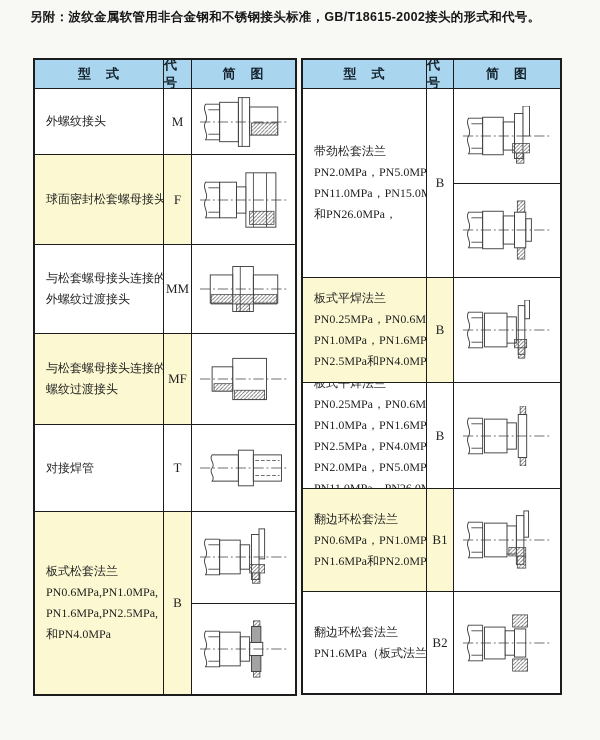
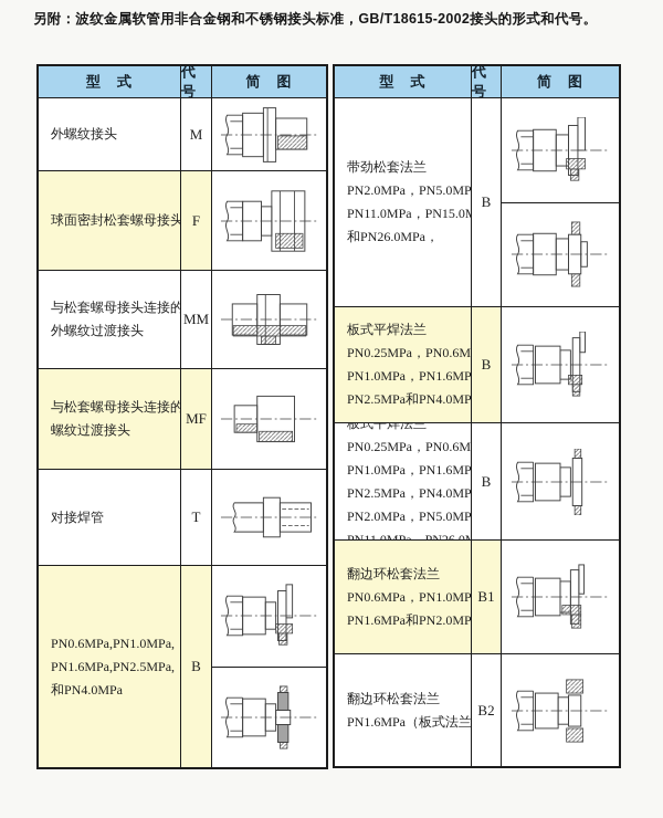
  另附：波纹金属软管用非合金钢和不锈钢接头标准，GB/T18615-2002接头的形式和代号。
  型 式
  代号
  简 图
  外螺纹接头
  M
  球面密封松套螺母接头
  F
  与松套螺母接头连接的
  外螺纹过渡接头
  MM
  与松套螺母接头连接的
  螺纹过渡接头
  MF
  对接焊管
  T
- 板式松套法兰
  PN0.6MPa,PN1.0MPa,
  PN1.6MPa,PN2.5MPa,
  和PN4.0MPa
  B
  型 式
  代号
  简 图
  带劲松套法兰
  PN2.0MPa，PN5.0MP
  PN11.0MPa，PN15.0
  和PN26.0MPa，
  B
  板式平焊法兰
  PN0.25MPa，PN0.6M
  PN1.0MPa，PN1.6MP
  PN2.5MPa和PN4.0MP
  B
  板式平焊法兰
  PN0.25MPa，PN0.6M
  PN1.0MPa，PN1.6MP
  PN2.5MPa，PN4.0MP
  PN2.0MPa，PN5.0MP
  PN11.0MPa，PN26.0
  B
  翻边环松套法兰
  PN0.6MPa，PN1.0MP
  PN1.6MPa和PN2.0MP
  B1
  翻边环松套法兰
  PN1.6MPa（板式法兰
  B2
